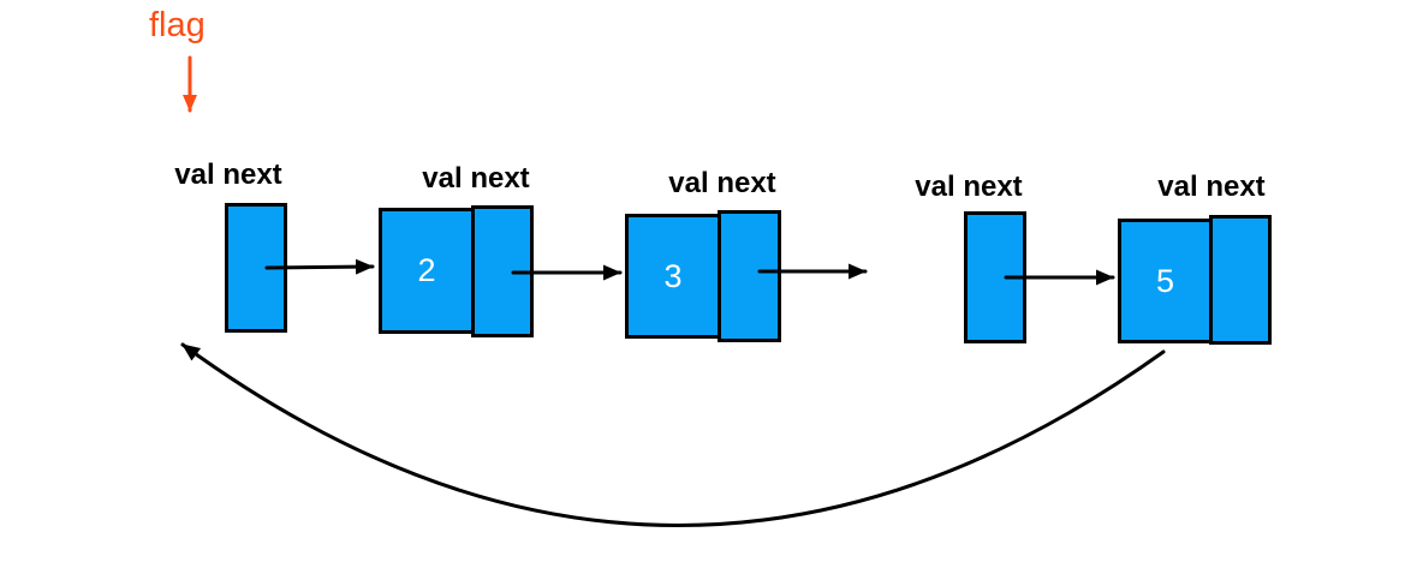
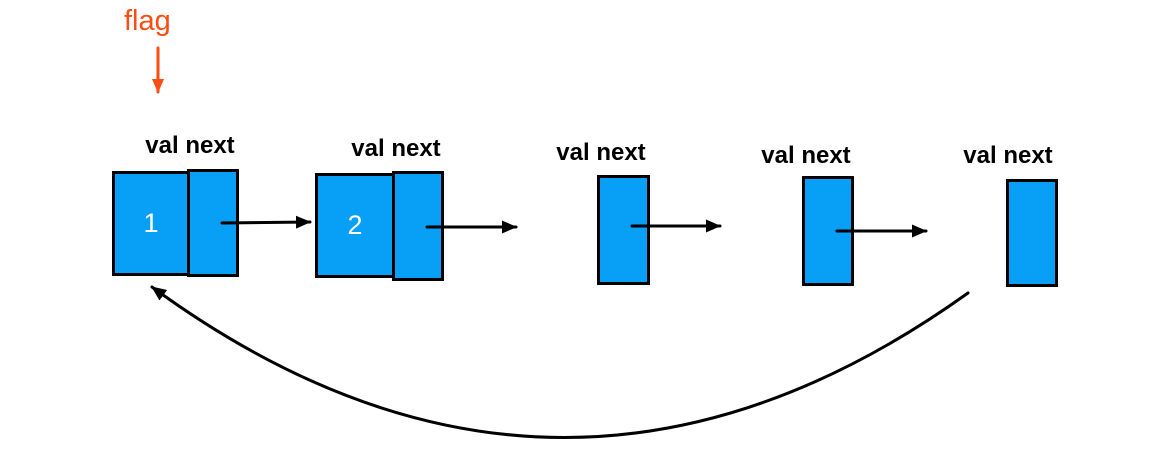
  flag
  val next
  val next
  val next
  val next
  val next
+ 1
  2
- 3
- 5
